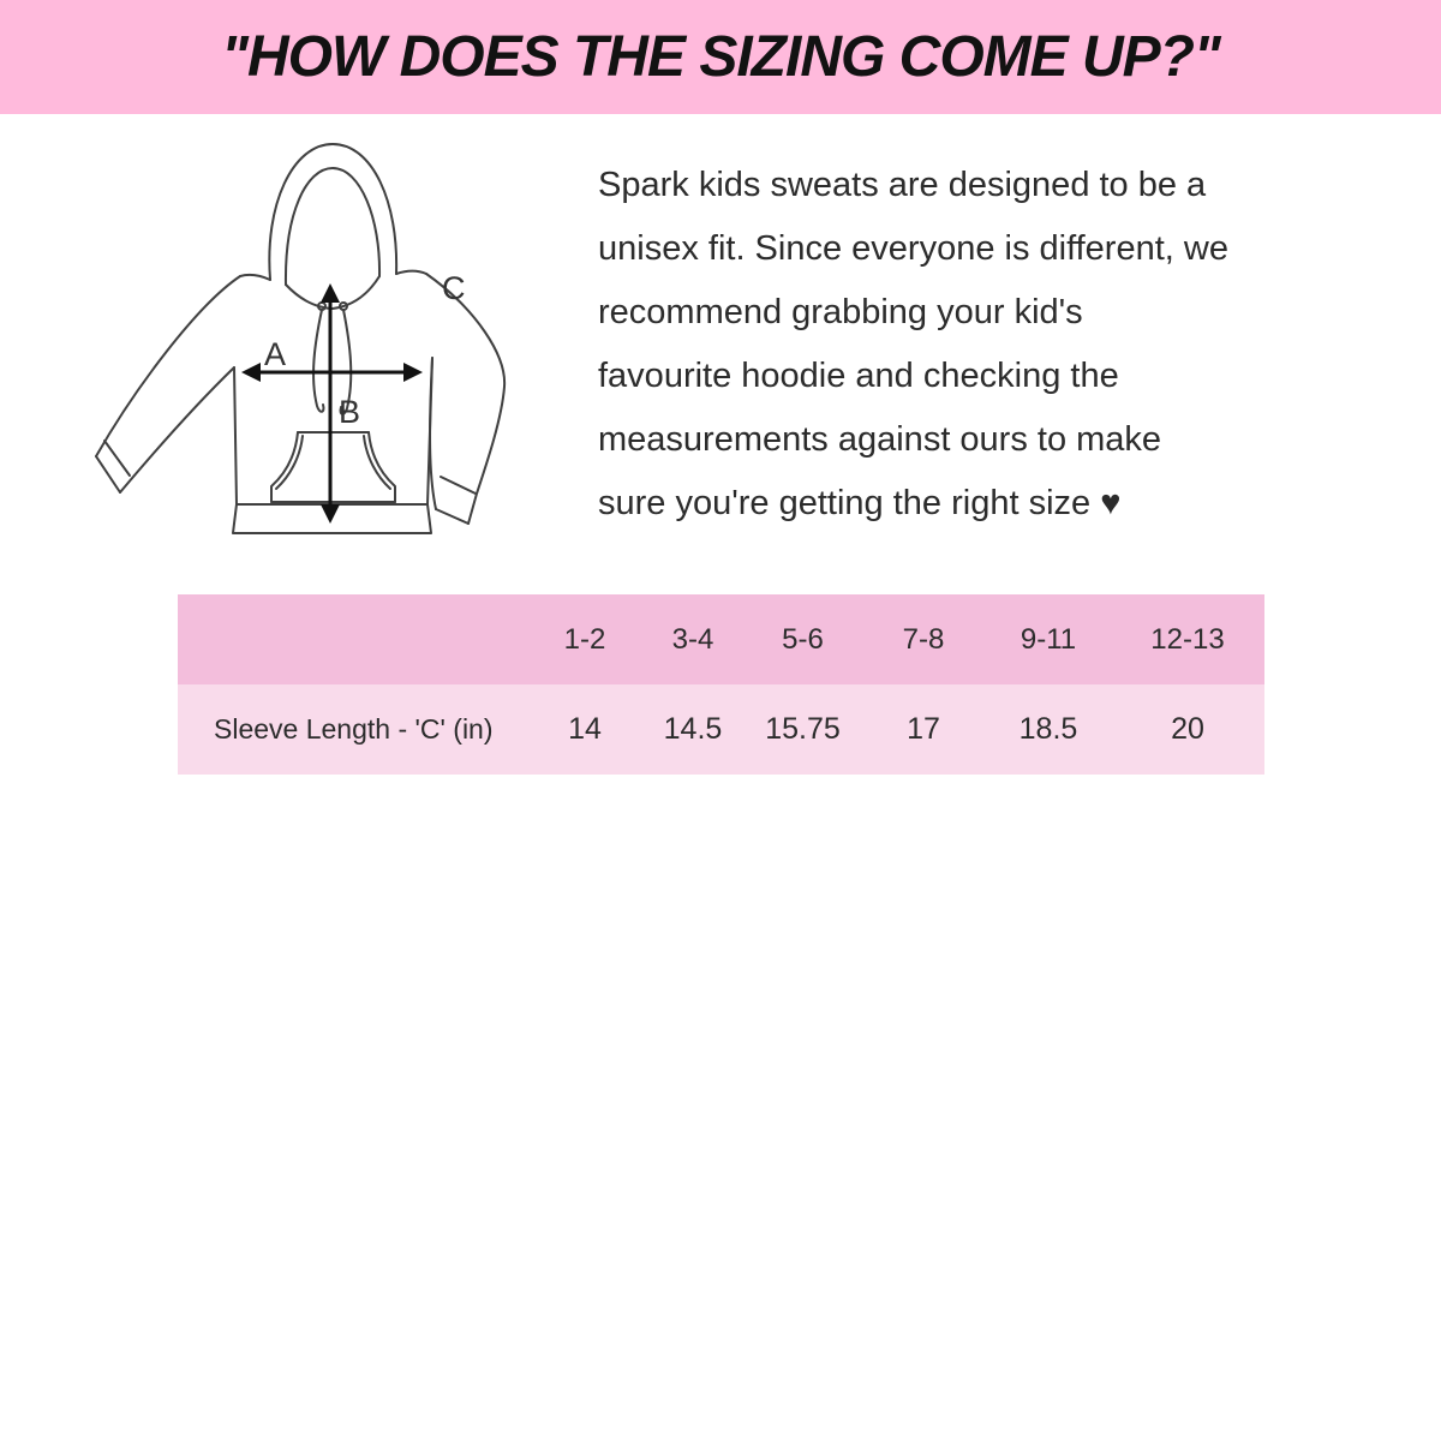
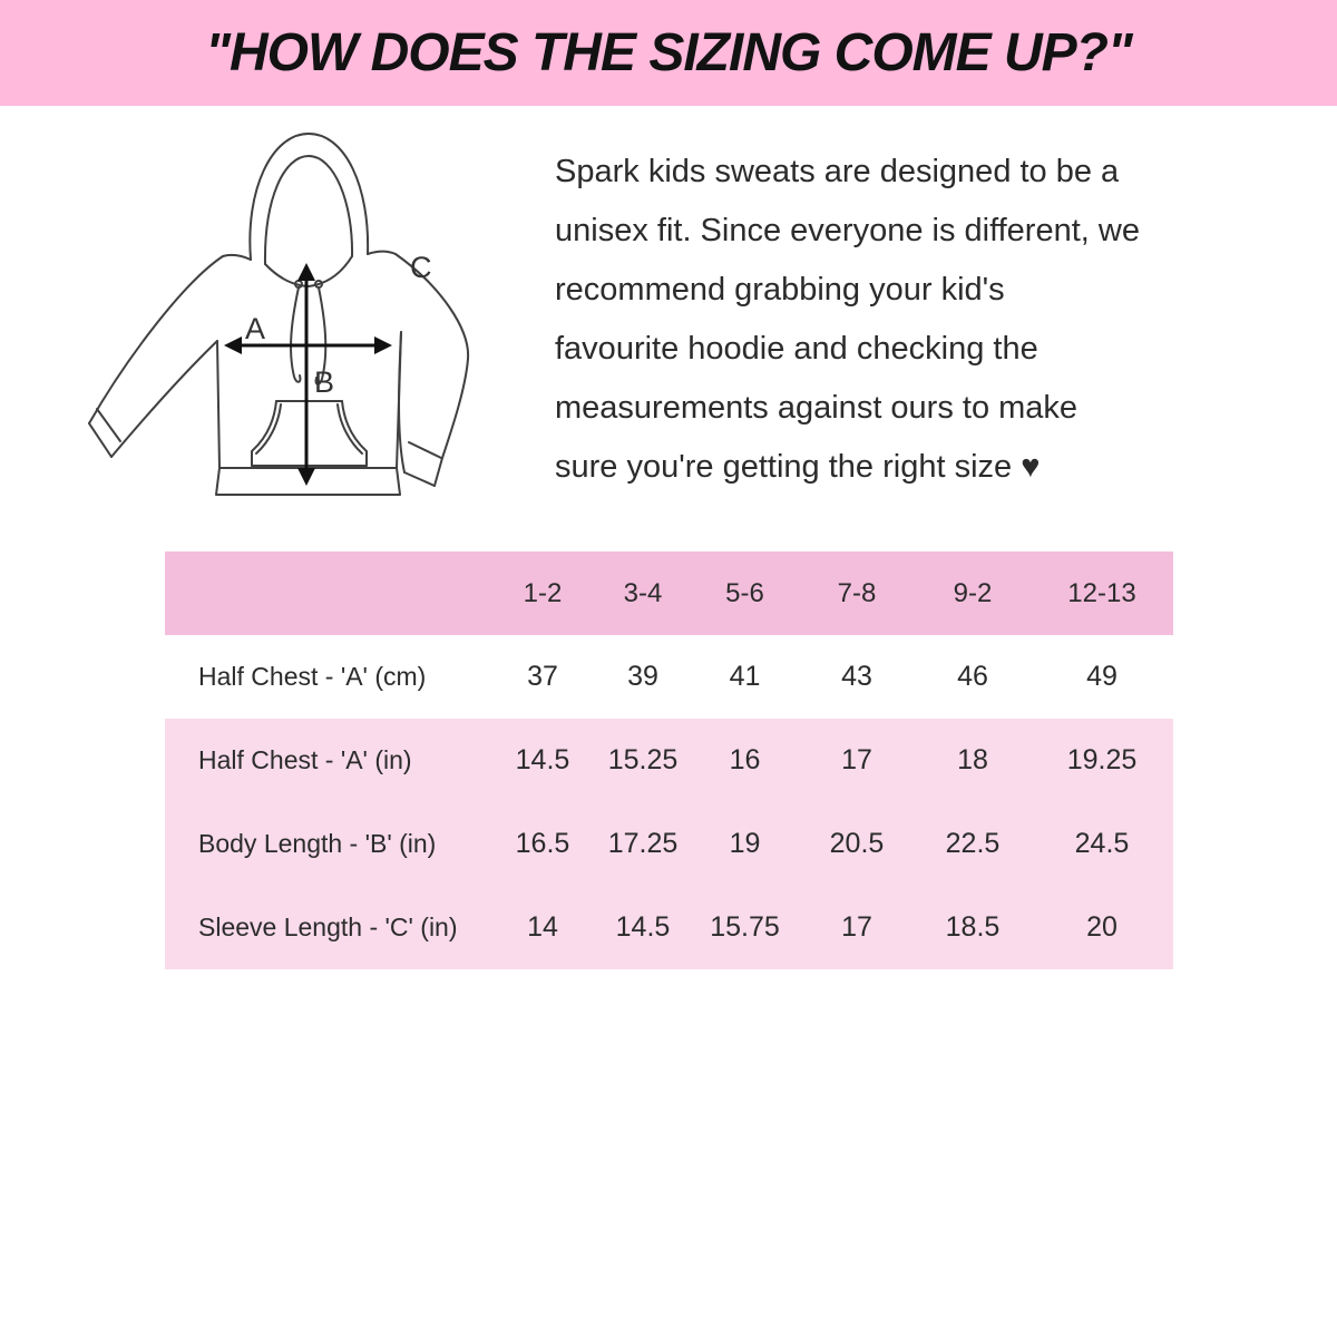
  "HOW DOES THE SIZING COME UP?"
  A
  B
  C
  Spark kids sweats are designed to be a
  unisex fit. Since everyone is different, we
  recommend grabbing your kid's
  favourite hoodie and checking the
  measurements against ours to make
  sure you're getting the right size ♥
- 	1-2	3-4	5-6	7-8	9-11	12-13
+ 	1-2	3-4	5-6	7-8	9-2	12-13
+ Half Chest - 'A' (cm)	37	39	41	43	46	49
+ Half Chest - 'A' (in)	14.5	15.25	16	17	18	19.25
+ Body Length - 'B' (in)	16.5	17.25	19	20.5	22.5	24.5
  Sleeve Length - 'C' (in)	14	14.5	15.75	17	18.5	20
